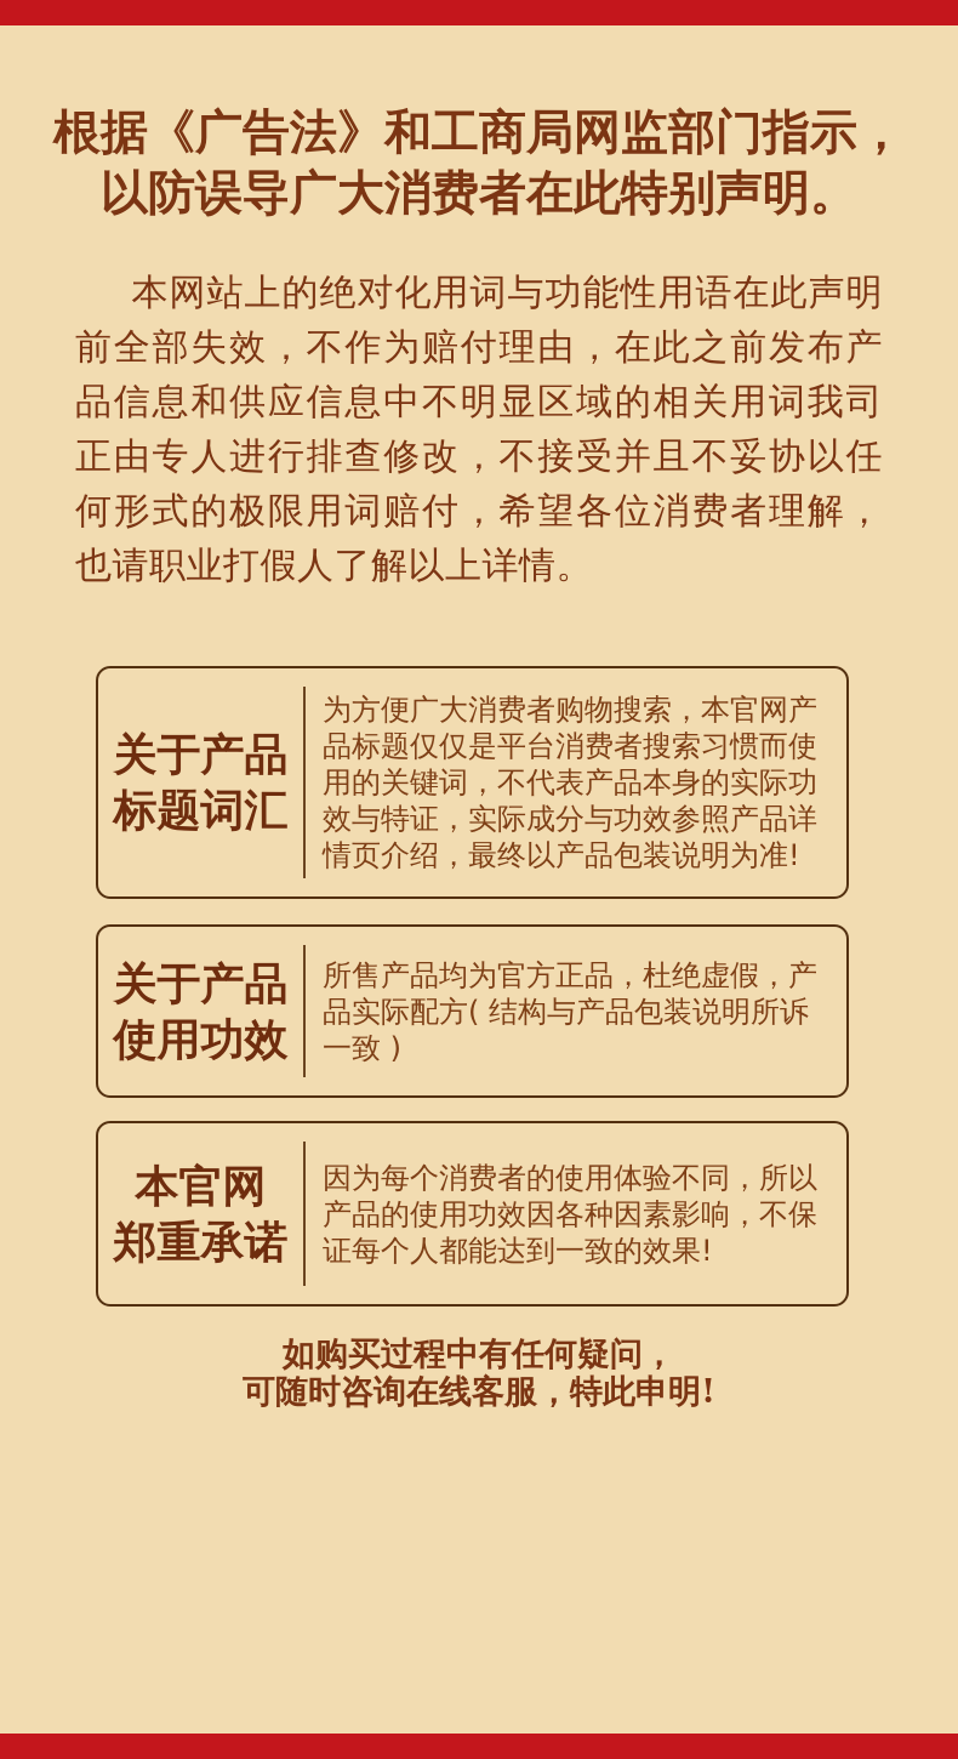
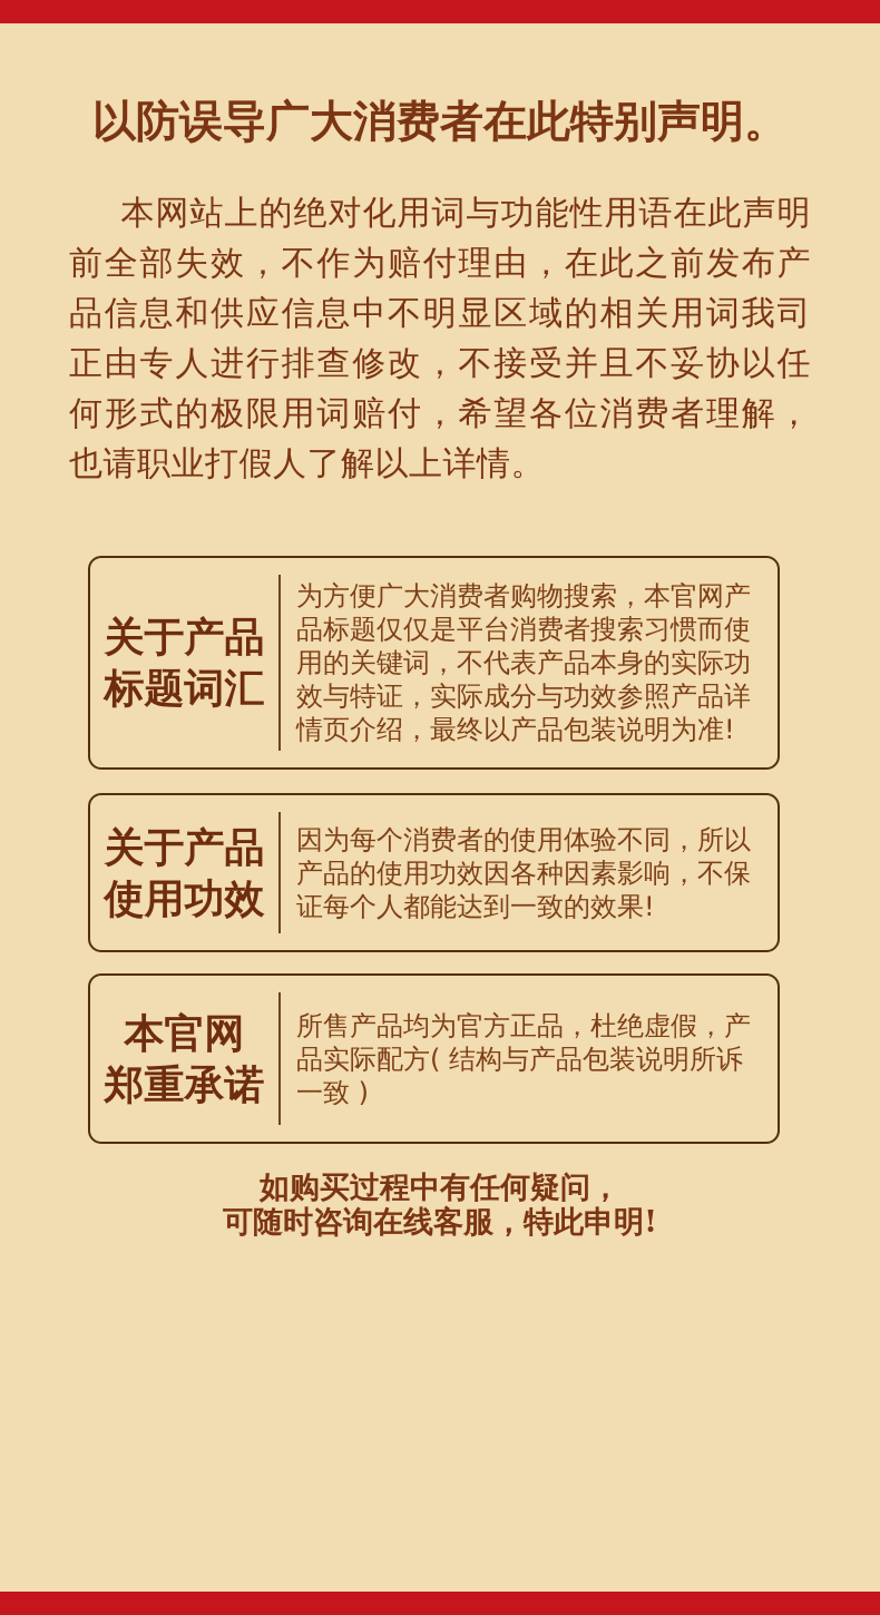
- 根据《广告法》和工商局网监部门指示，
  以防误导广大消费者在此特别声明。
  本网站上的绝对化用词与功能性用语在此声明前全部失效，不作为赔付理由，在此之前发布产品信息和供应信息中不明显区域的相关用词我司正由专人进行排查修改，不接受并且不妥协以任何形式的极限用词赔付，希望各位消费者理解，也请职业打假人了解以上详情。
  关于产品
  标题词汇
  为方便广大消费者购物搜索，本官网产品标题仅仅是平台消费者搜索习惯而使用的关键词，不代表产品本身的实际功效与特证，实际成分与功效参照产品详情页介绍，最终以产品包装说明为准!
  关于产品
  使用功效
- 所售产品均为官方正品，杜绝虚假，产品实际配方( 结构与产品包装说明所诉一致 )
+ 因为每个消费者的使用体验不同，所以产品的使用功效因各种因素影响，不保证每个人都能达到一致的效果!
  本官网
  郑重承诺
- 因为每个消费者的使用体验不同，所以产品的使用功效因各种因素影响，不保证每个人都能达到一致的效果!
+ 所售产品均为官方正品，杜绝虚假，产品实际配方( 结构与产品包装说明所诉一致 )
  如购买过程中有任何疑问，
  可随时咨询在线客服，特此申明!
